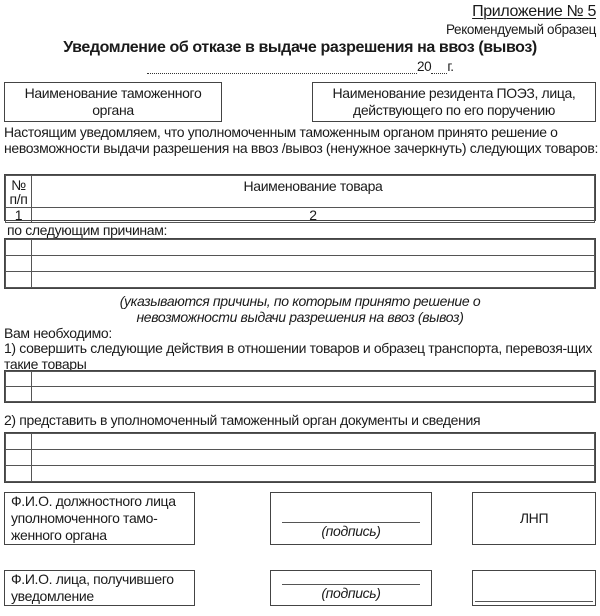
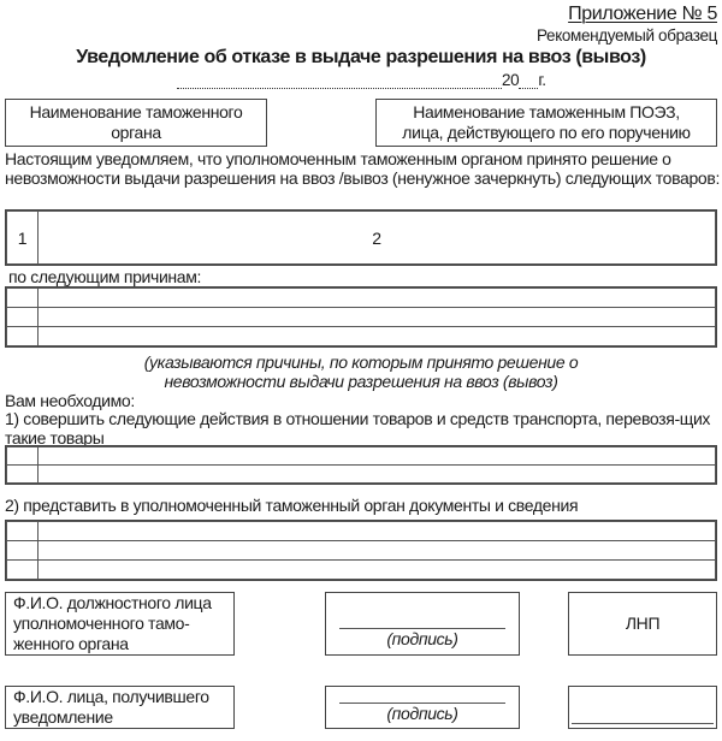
  Приложение № 5
  Рекомендуемый образец
  Уведомление об отказе в выдаче разрешения на ввоз (вывоз)
  20
  г.
  Наименование таможенного органа
- Наименование резидента ПОЭЗ, лица, действующего по его поручению
+ Наименование таможенным ПОЭЗ, лица, действующего по его поручению
  Настоящим уведомляем, что уполномоченным таможенным органом принято решение о невозможности выдачи разрешения на ввоз /вывоз (ненужное зачеркнуть) следующих товаров:
- № п/п	Наименование товара
  1	2
  по следующим причинам:
  (указываются причины, по которым принято решение о невозможности выдачи разрешения на ввоз (вывоз)
  Вам необходимо:
- 1) совершить следующие действия в отношении товаров и образец транспорта, перевозя-щих такие товары
+ 1) совершить следующие действия в отношении товаров и средств транспорта, перевозя-щих такие товары
  2) представить в уполномоченный таможенный орган документы и сведения
  Ф.И.О. должностного лица уполномоченного тамо-женного органа
  (подпись)
  ЛНП
  Ф.И.О. лица, получившего уведомление
  (подпись)
